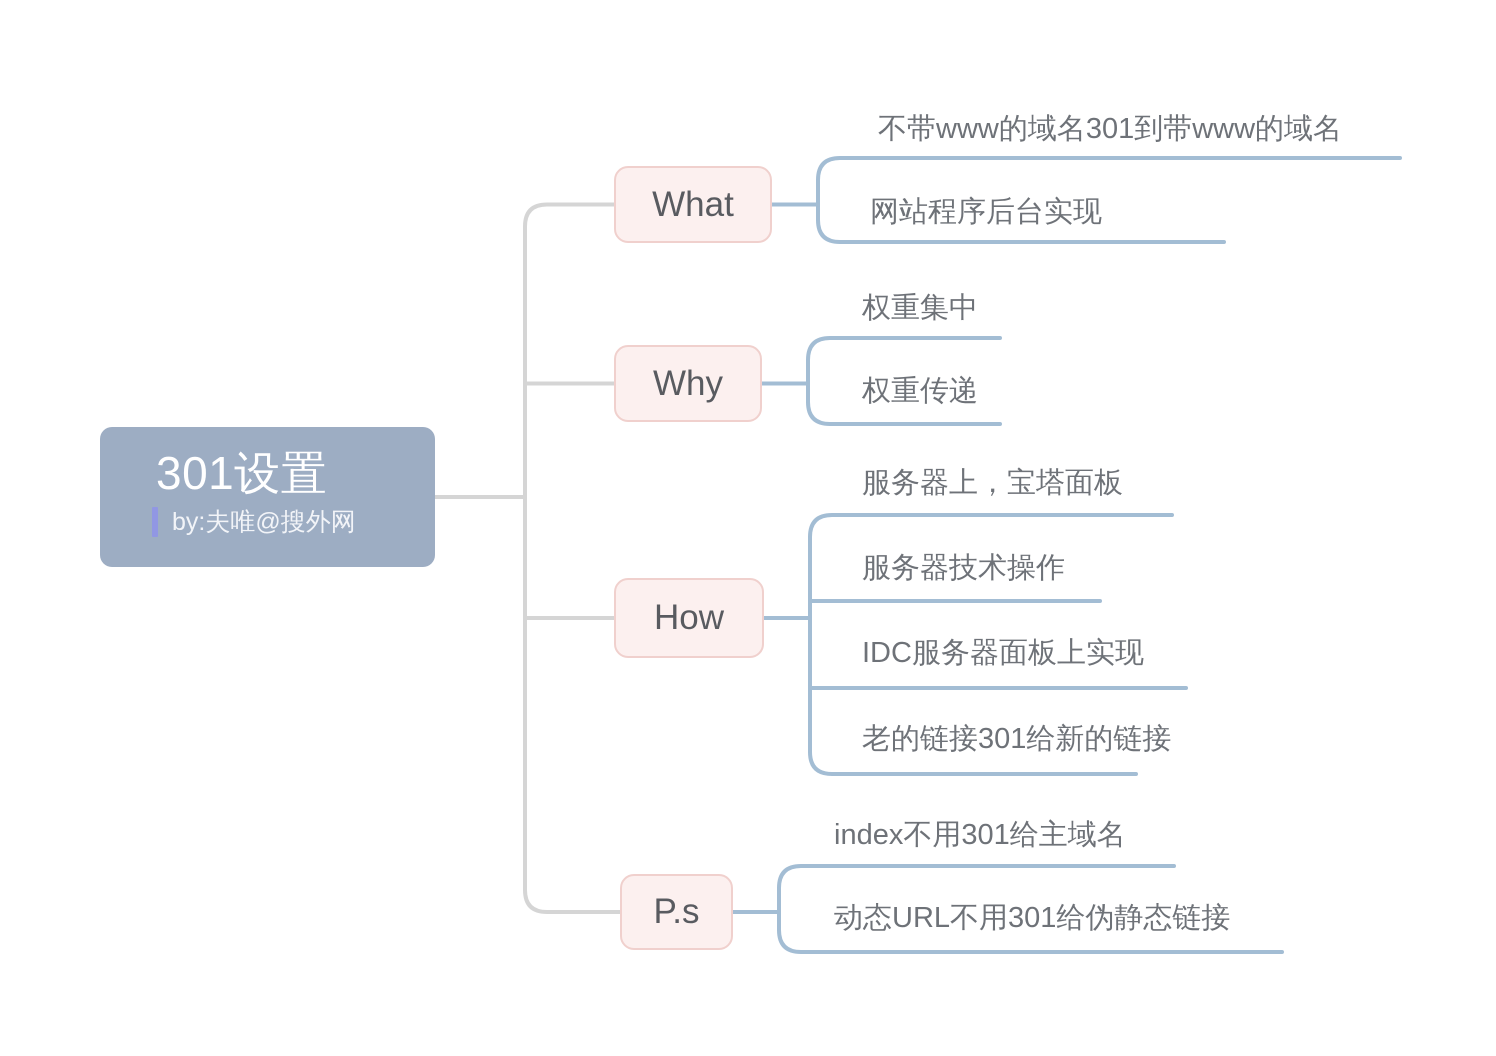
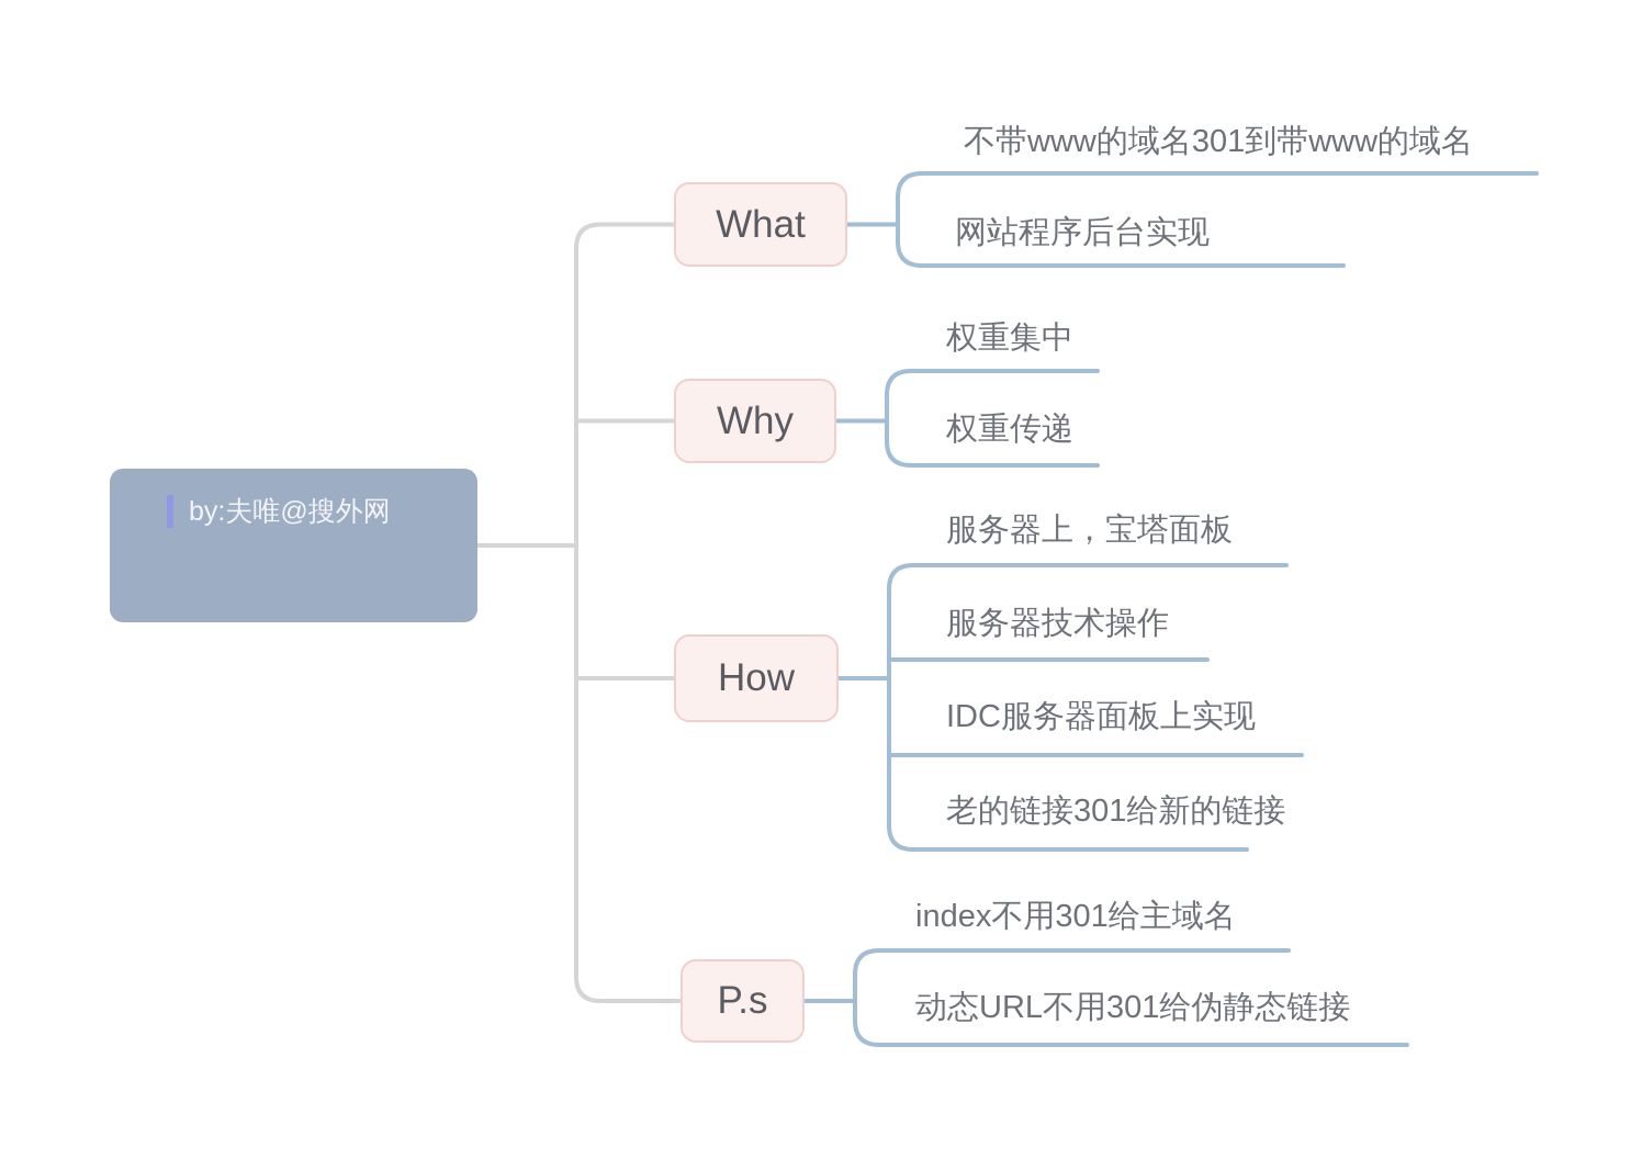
- 301设置
  by:夫唯@搜外网
  What
  不带www的域名301到带www的域名
  网站程序后台实现
  Why
  权重集中
  权重传递
  How
  服务器上，宝塔面板
  服务器技术操作
  IDC服务器面板上实现
  老的链接301给新的链接
  P.s
  index不用301给主域名
  动态URL不用301给伪静态链接
